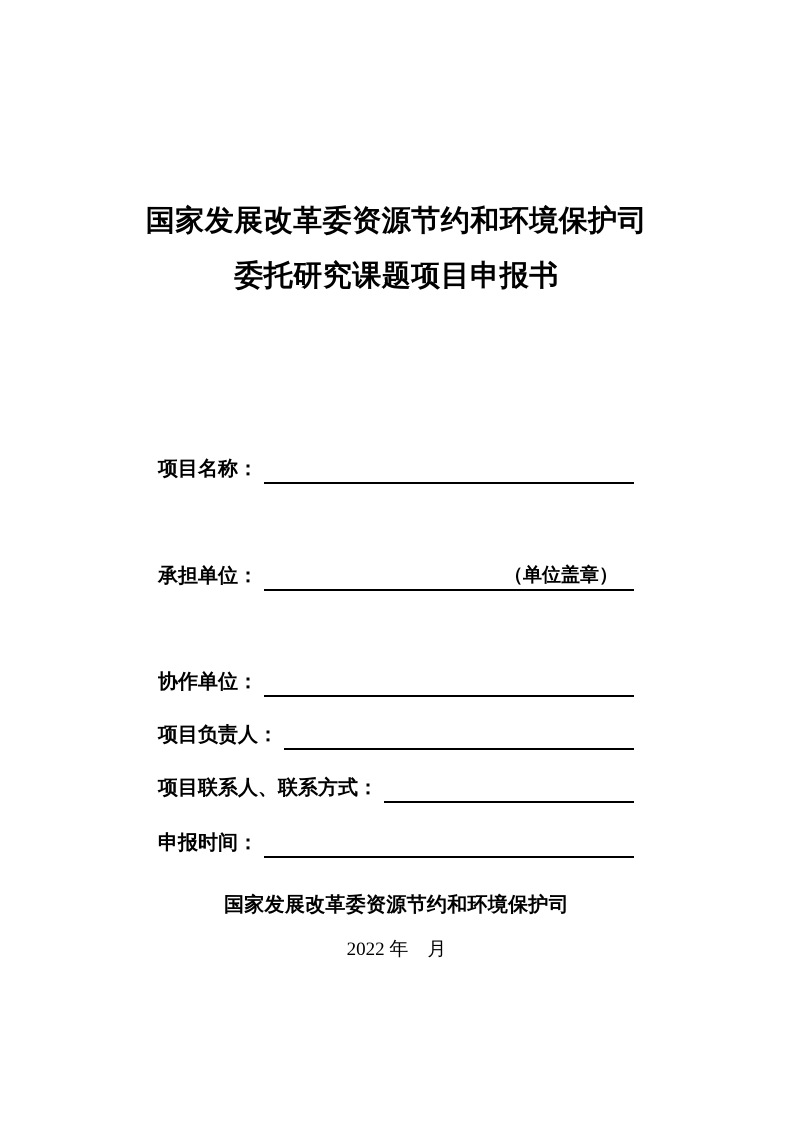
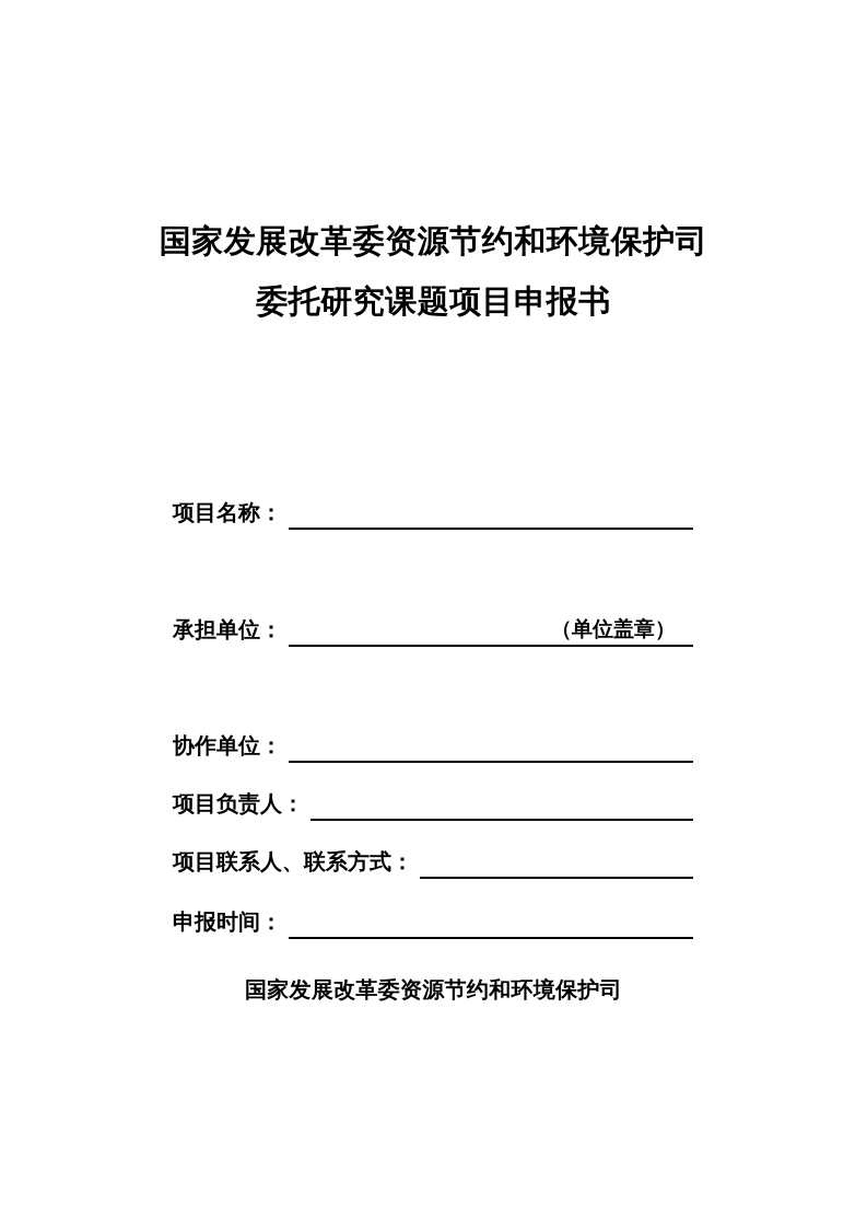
  国家发展改革委资源节约和环境保护司
  委托研究课题项目申报书
  项目名称：
  承担单位：
  （单位盖章）
  协作单位：
  项目负责人：
  项目联系人、联系方式：
  申报时间：
  国家发展改革委资源节约和环境保护司
- 2022 年 月
